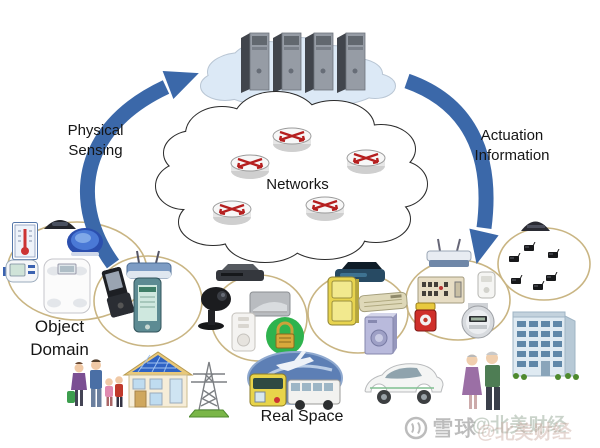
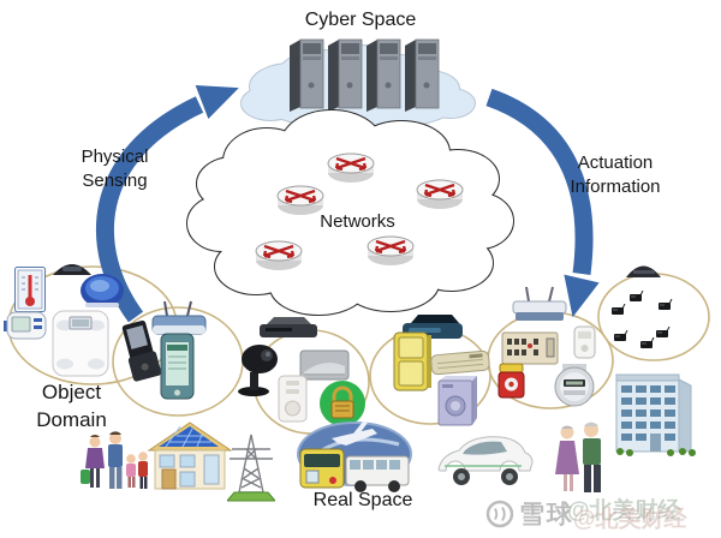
+ Cyber Space
  Physical
  Sensing
  Actuation
  Information
  Networks
  Object
  Domain
  Real Space
  雪球
  @北美财经
  @北美财经
